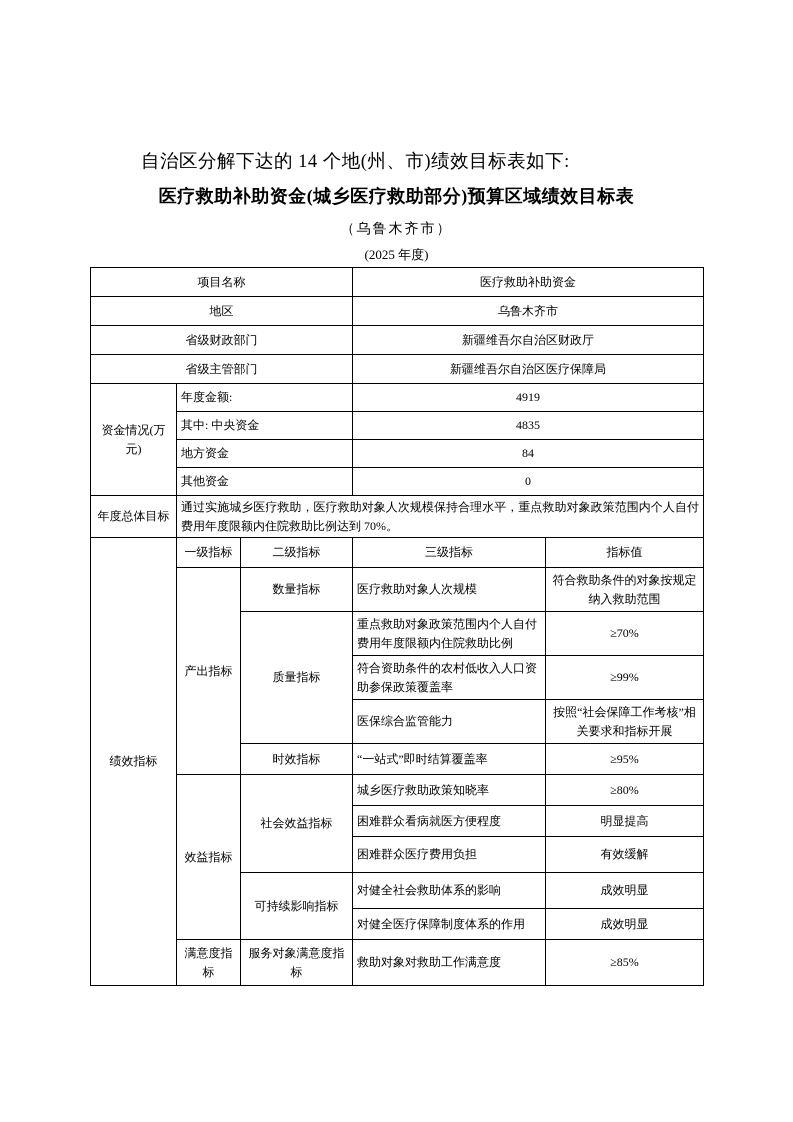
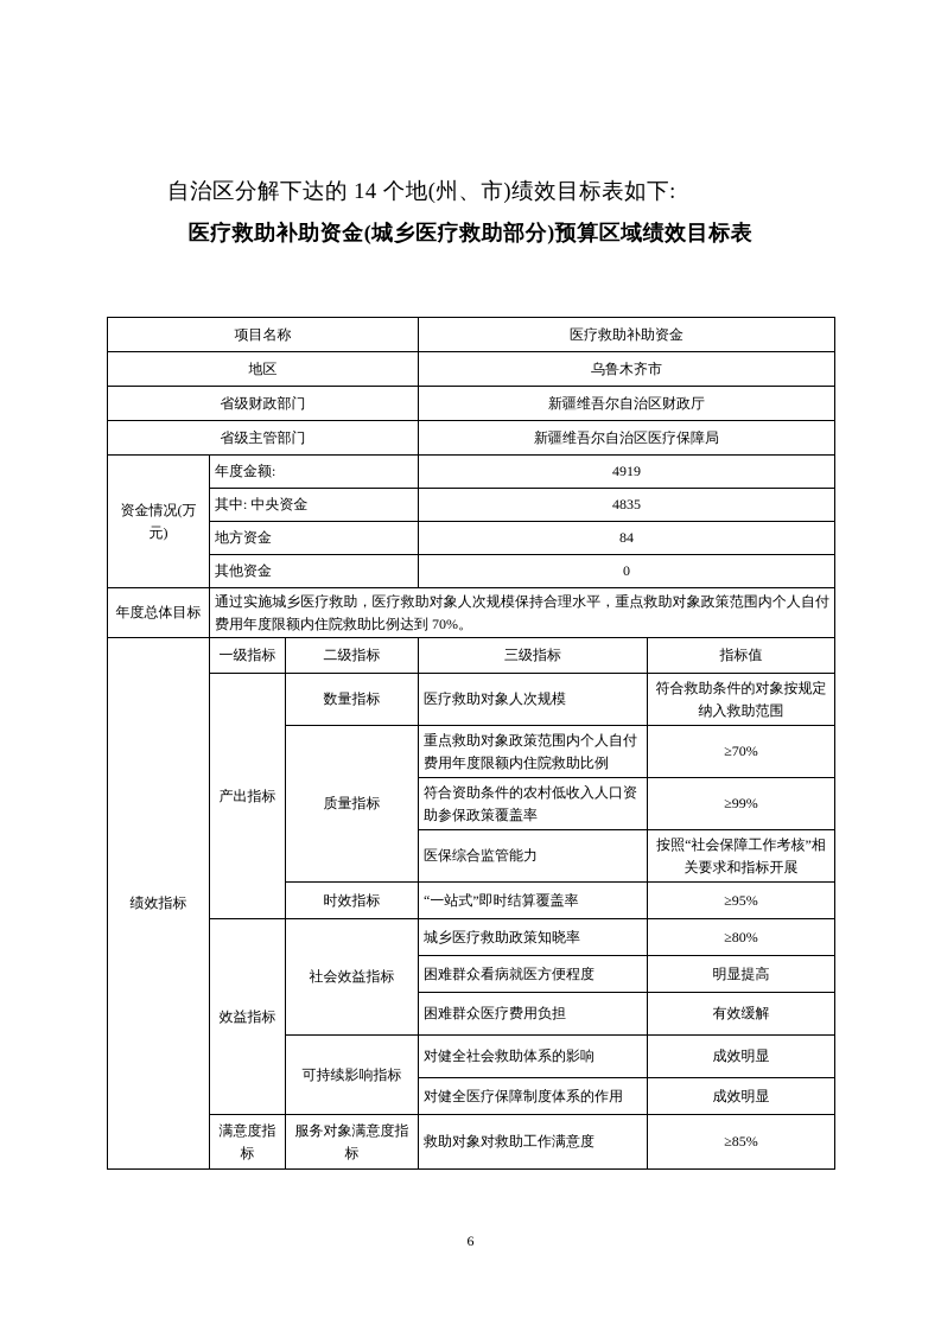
  自治区分解下达的 14 个地(州、市)绩效目标表如下:
  医疗救助补助资金(城乡医疗救助部分)预算区域绩效目标表
- （乌鲁木齐市）
- (2025 年度)
  项目名称	医疗救助补助资金
  地区	乌鲁木齐市
  省级财政部门	新疆维吾尔自治区财政厅
  省级主管部门	新疆维吾尔自治区医疗保障局
  资金情况(万元)	年度金额:	4919
  其中: 中央资金	4835
  地方资金	84
  其他资金	0
  年度总体目标	通过实施城乡医疗救助，医疗救助对象人次规模保持合理水平，重点救助对象政策范围内个人自付费用年度限额内住院救助比例达到 70%。
  绩效指标	一级指标	二级指标	三级指标	指标值
  产出指标	数量指标	医疗救助对象人次规模	符合救助条件的对象按规定纳入救助范围
  质量指标	重点救助对象政策范围内个人自付费用年度限额内住院救助比例	≥70%
  符合资助条件的农村低收入人口资助参保政策覆盖率	≥99%
  医保综合监管能力	按照“社会保障工作考核”相关要求和指标开展
  时效指标	“一站式”即时结算覆盖率	≥95%
  效益指标	社会效益指标	城乡医疗救助政策知晓率	≥80%
  困难群众看病就医方便程度	明显提高
  困难群众医疗费用负担	有效缓解
  可持续影响指标	对健全社会救助体系的影响	成效明显
  对健全医疗保障制度体系的作用	成效明显
  满意度指标	服务对象满意度指标	救助对象对救助工作满意度	≥85%
+ 6
